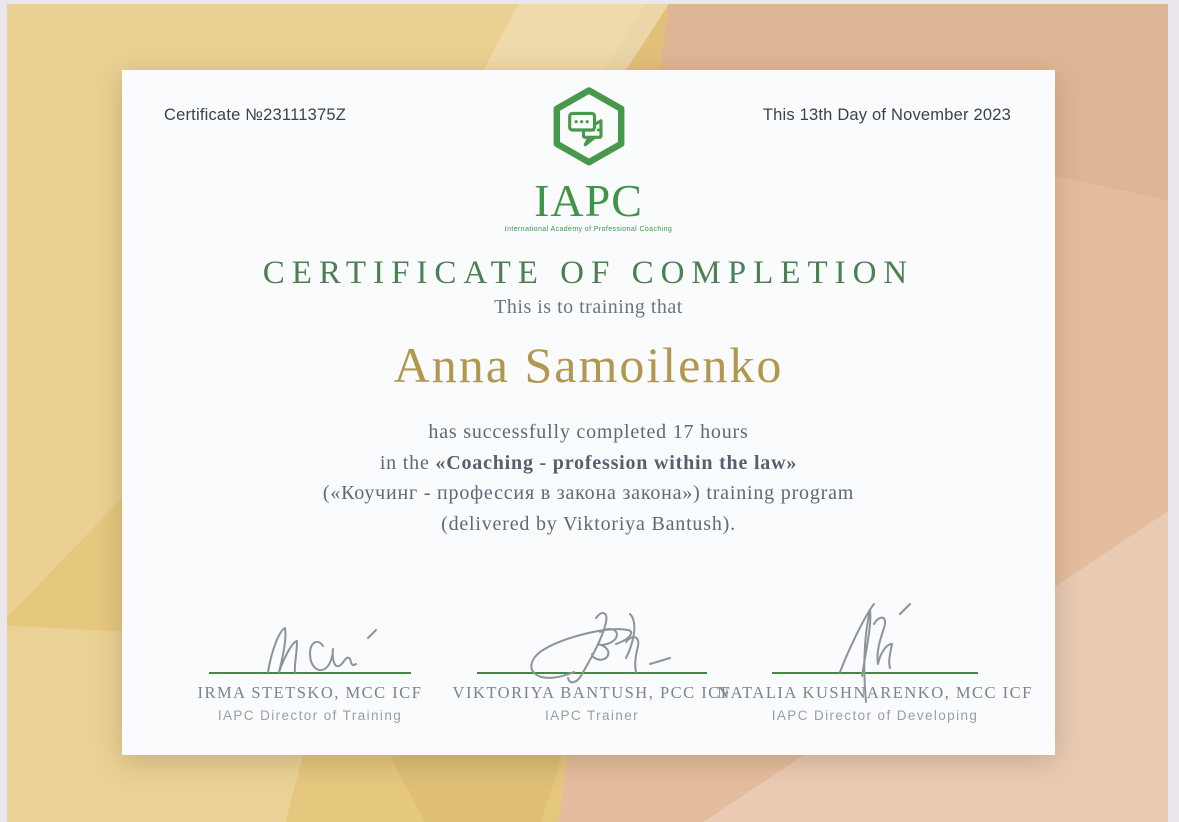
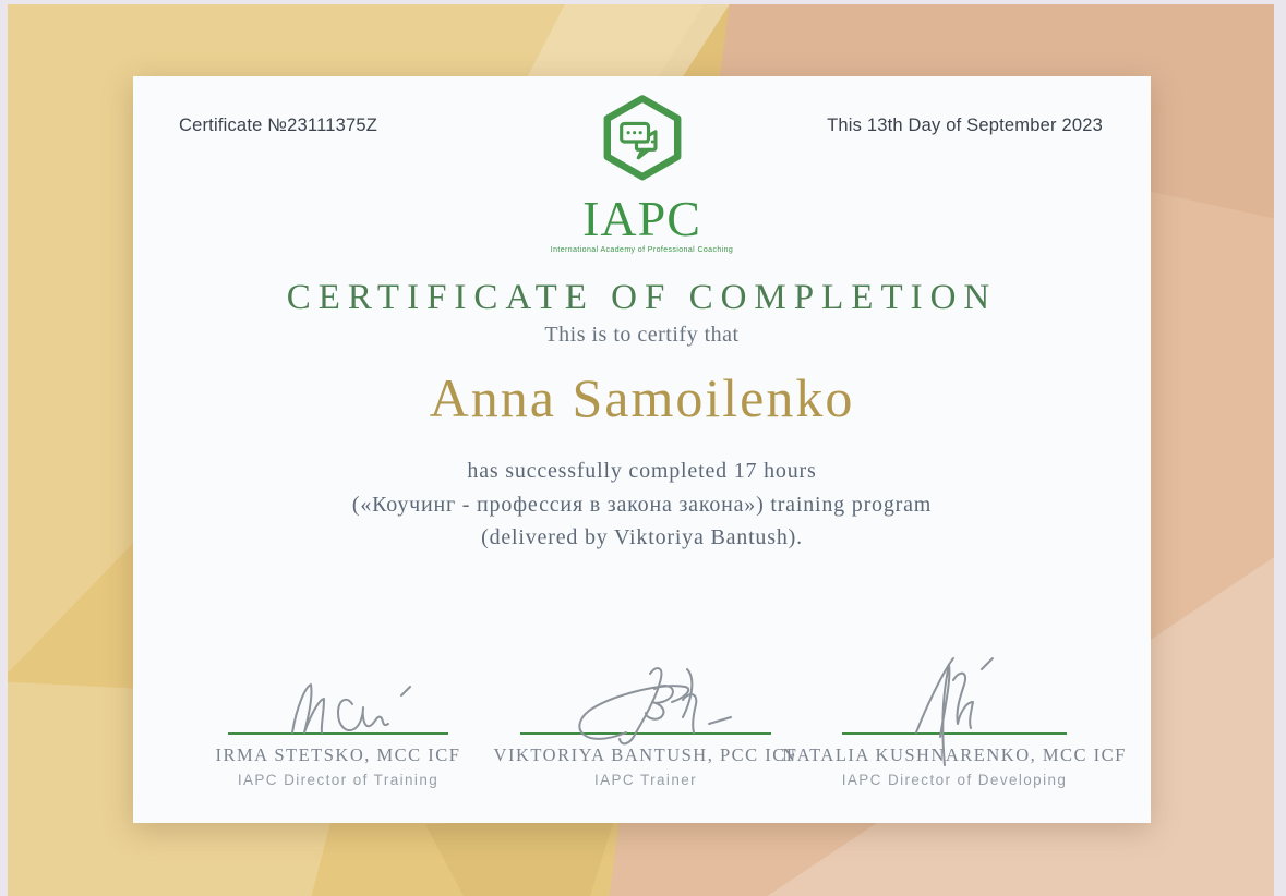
  Certificate №23111375Z
- This 13th Day of November 2023
+ This 13th Day of September 2023
  IAPC
  CERTIFICATE OF COMPLETION
- This is to training that
+ This is to certify that
  Anna Samoilenko
  has successfully completed 17 hours
- in the «Coaching - profession within the law»
  («Коучинг - профессия в закона закона») training program
  (delivered by Viktoriya Bantush).
  IRMA STETSKO, MCC ICF
  IAPC Director of Training
  VIKTORIYA BANTUSH, PCC ICF
  IAPC Trainer
  NATALIA KUSHNARENKO, MCC ICF
  IAPC Director of Developing
